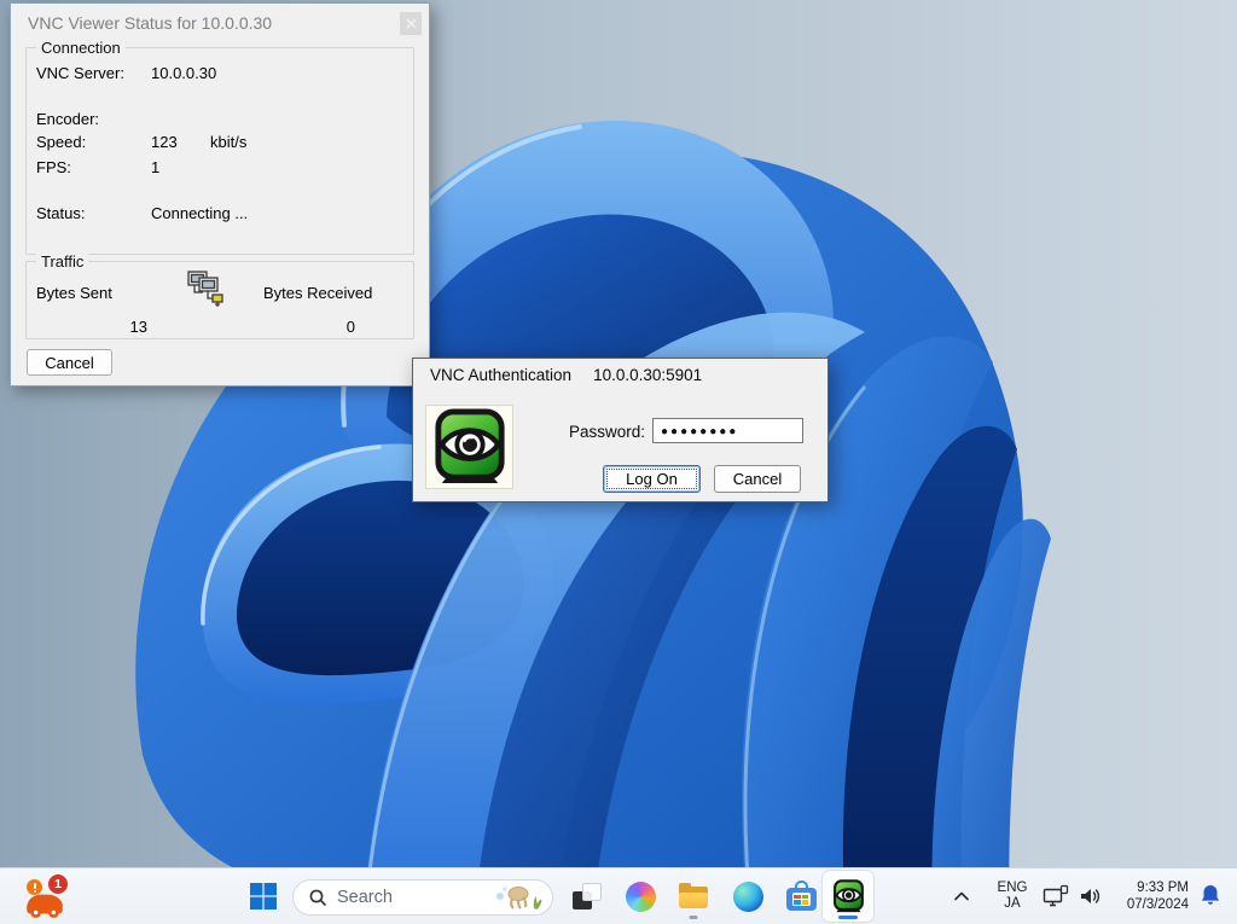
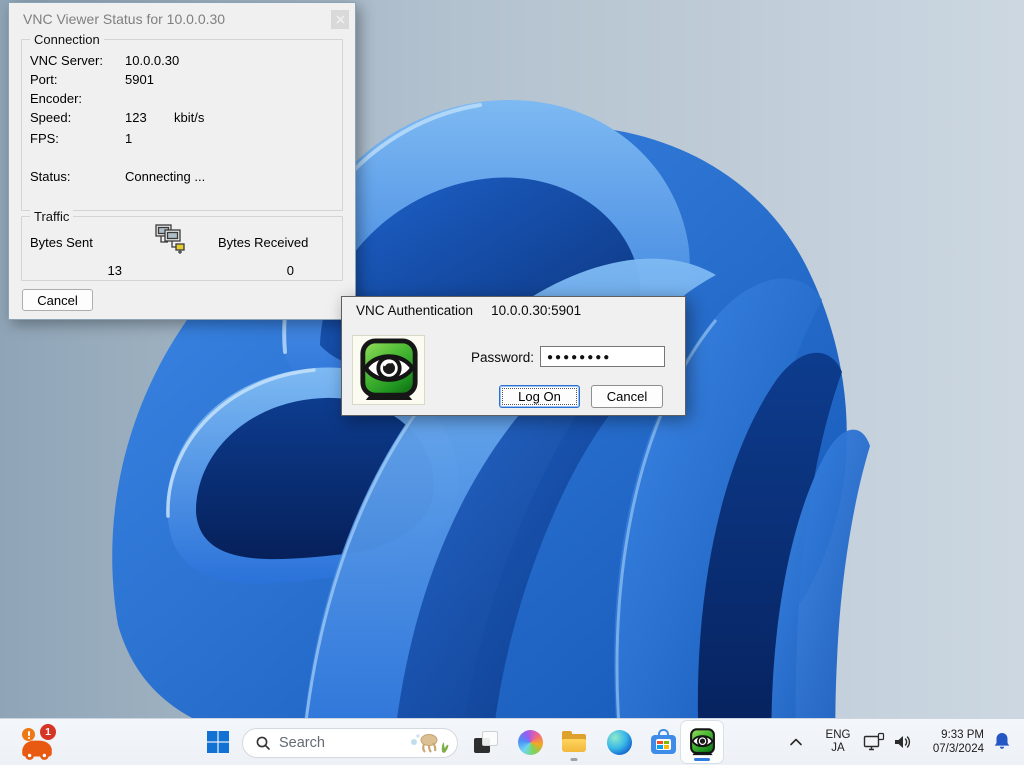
  VNC Viewer Status for 10.0.0.30
  Connection
  VNC Server:
  10.0.0.30
+ Port:
+ 5901
  Encoder:
  Speed:
  123
  kbit/s
  FPS:
  1
  Status:
  Connecting ...
  Traffic
  Bytes Sent
  Bytes Received
  13
  0
  Cancel
  VNC Authentication 10.0.0.30:5901
  Password:
  ●●●●●●●●
  Log On
  Cancel
  1
  Search
  ENG
  JA
  9:33 PM
  07/3/2024
